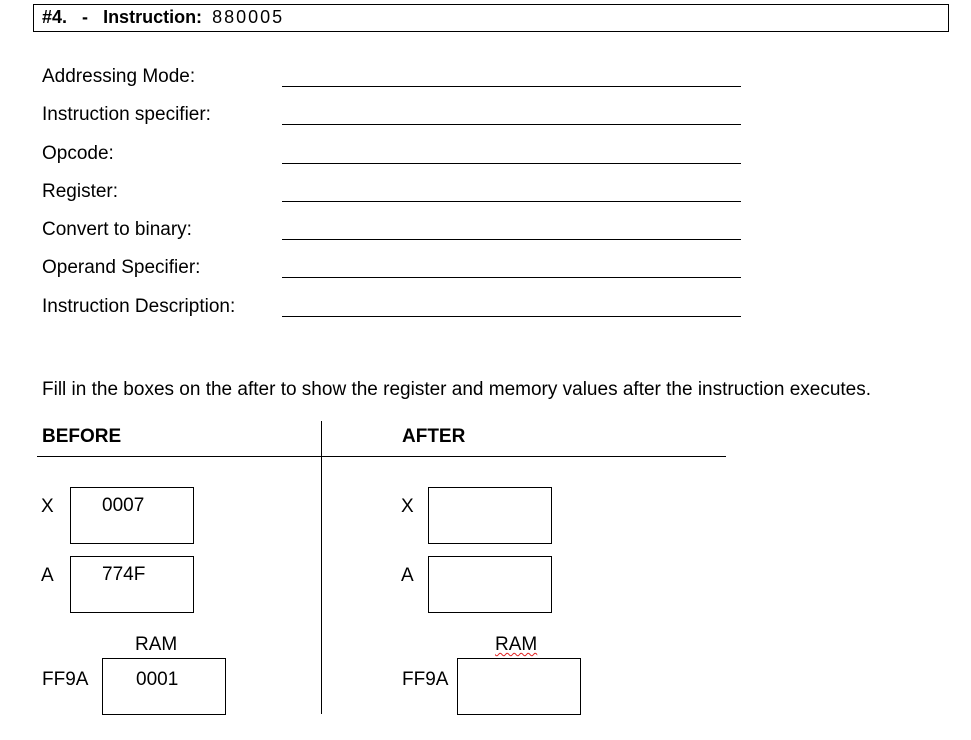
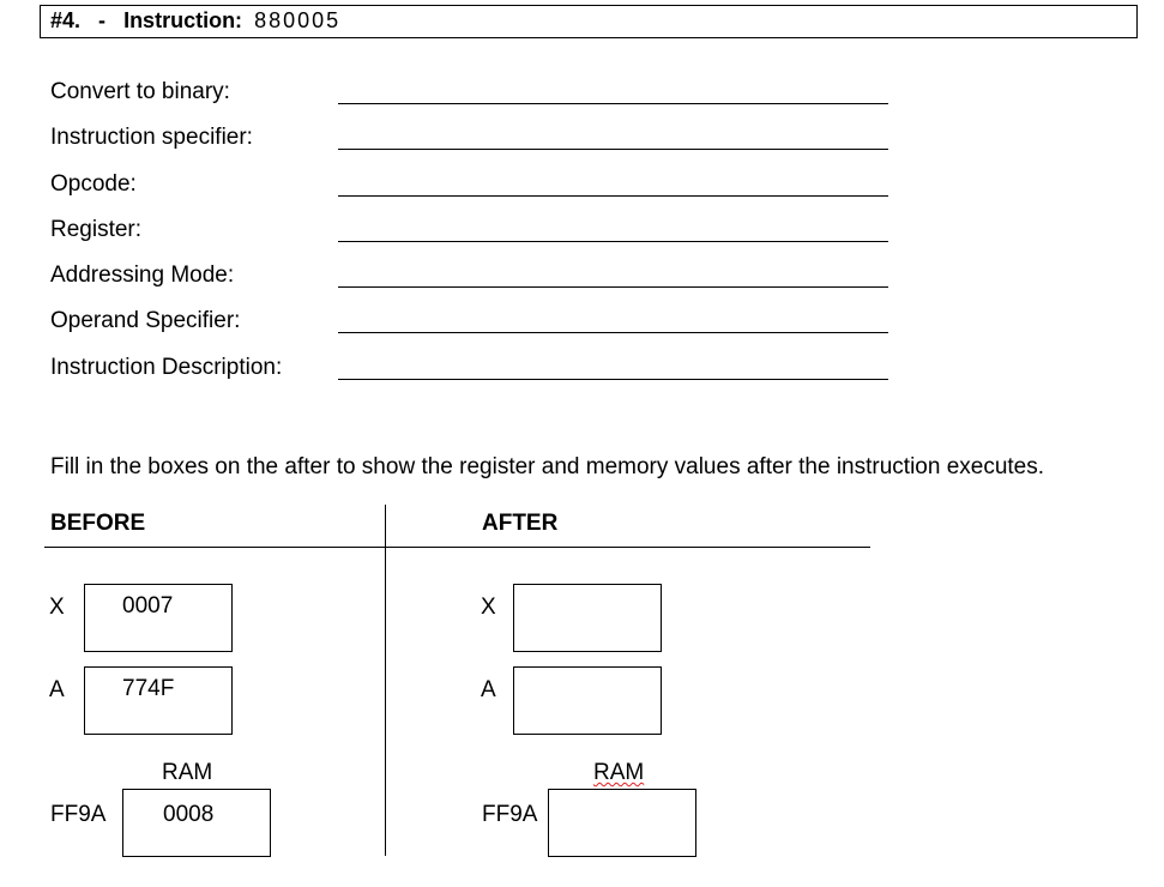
  #4. - Instruction: 880005
- Addressing Mode:
+ Convert to binary:
  Instruction specifier:
  Opcode:
  Register:
- Convert to binary:
+ Addressing Mode:
  Operand Specifier:
  Instruction Description:
  Fill in the boxes on the after to show the register and memory values after the instruction executes.
  BEFORE
  AFTER
  X
  0007
  A
  774F
  RAM
  FF9A
- 0001
+ 0008
  X
  A
  RAM
  FF9A
